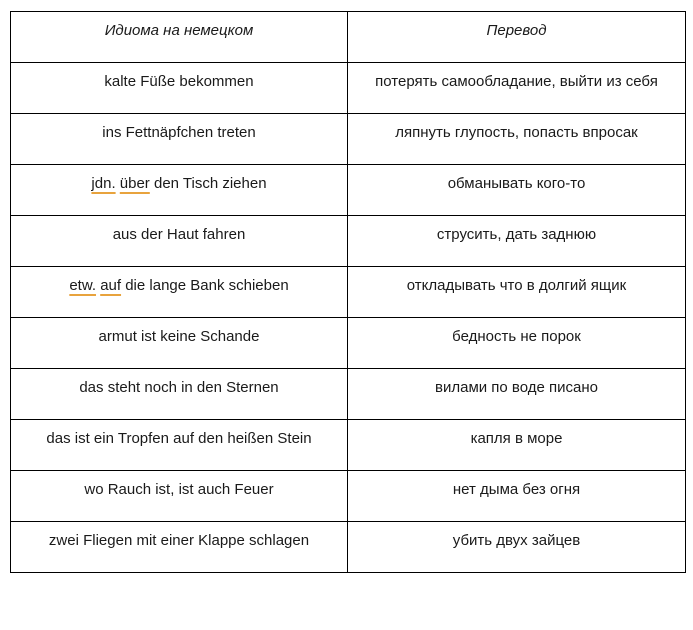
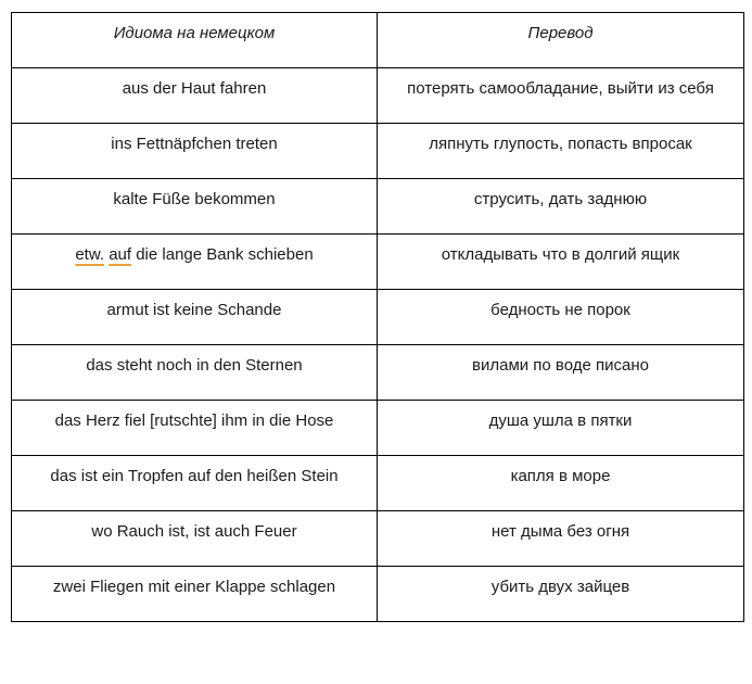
  Идиома на немецком	Перевод
- kalte Füße bekommen	потерять самообладание, выйти из себя
+ aus der Haut fahren	потерять самообладание, выйти из себя
  ins Fettnäpfchen treten	ляпнуть глупость, попасть впросак
- jdn. über den Tisch ziehen	обманывать кого-то
- aus der Haut fahren	струсить, дать заднюю
+ kalte Füße bekommen	струсить, дать заднюю
  etw. auf die lange Bank schieben	откладывать что в долгий ящик
  armut ist keine Schande	бедность не порок
  das steht noch in den Sternen	вилами по воде писано
+ das Herz fiel [rutschte] ihm in die Hose	душа ушла в пятки
  das ist ein Tropfen auf den heißen Stein	капля в море
  wo Rauch ist, ist auch Feuer	нет дыма без огня
  zwei Fliegen mit einer Klappe schlagen	убить двух зайцев
